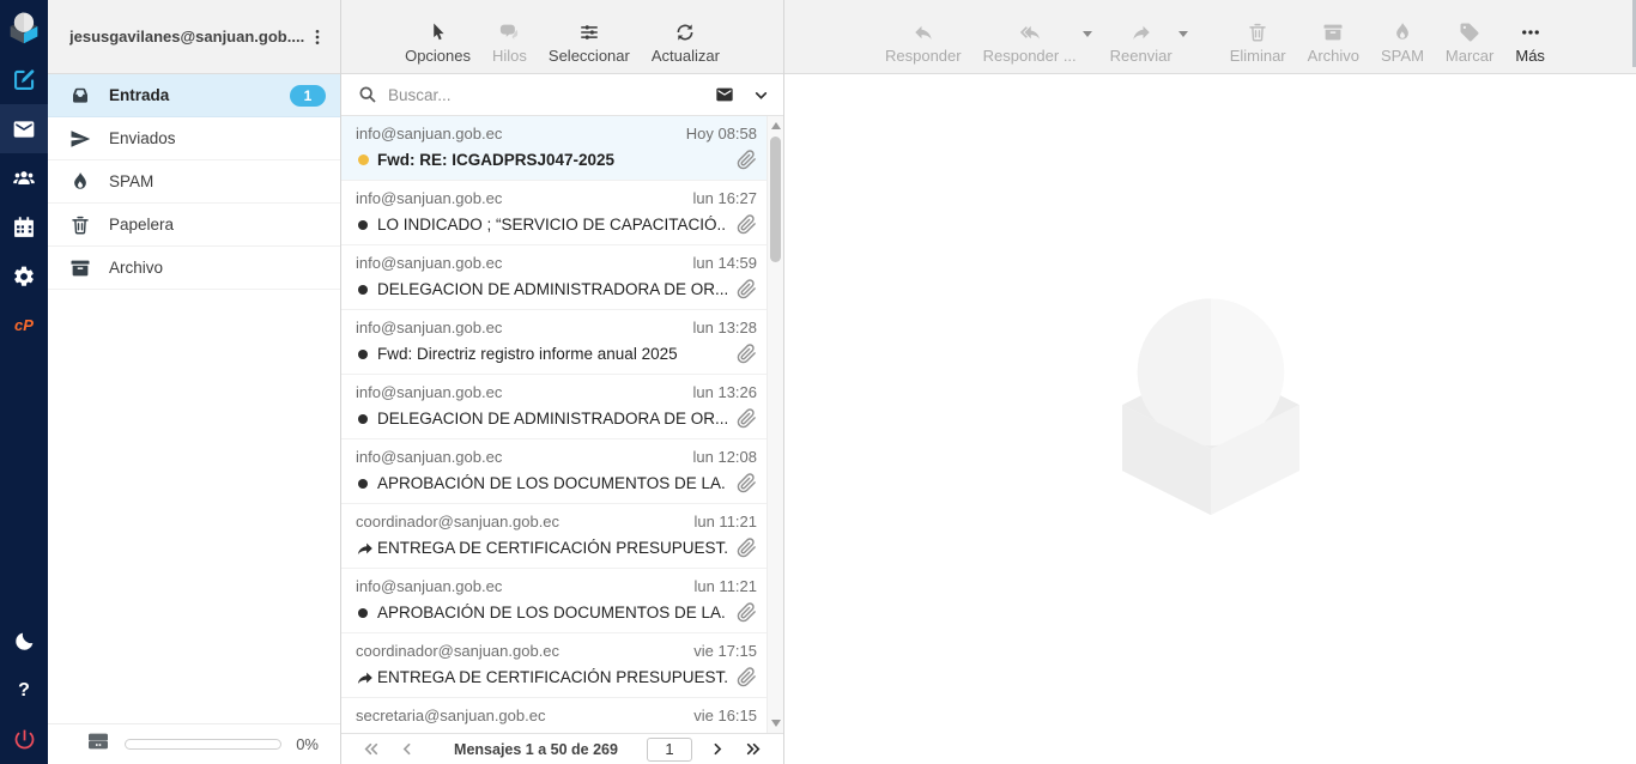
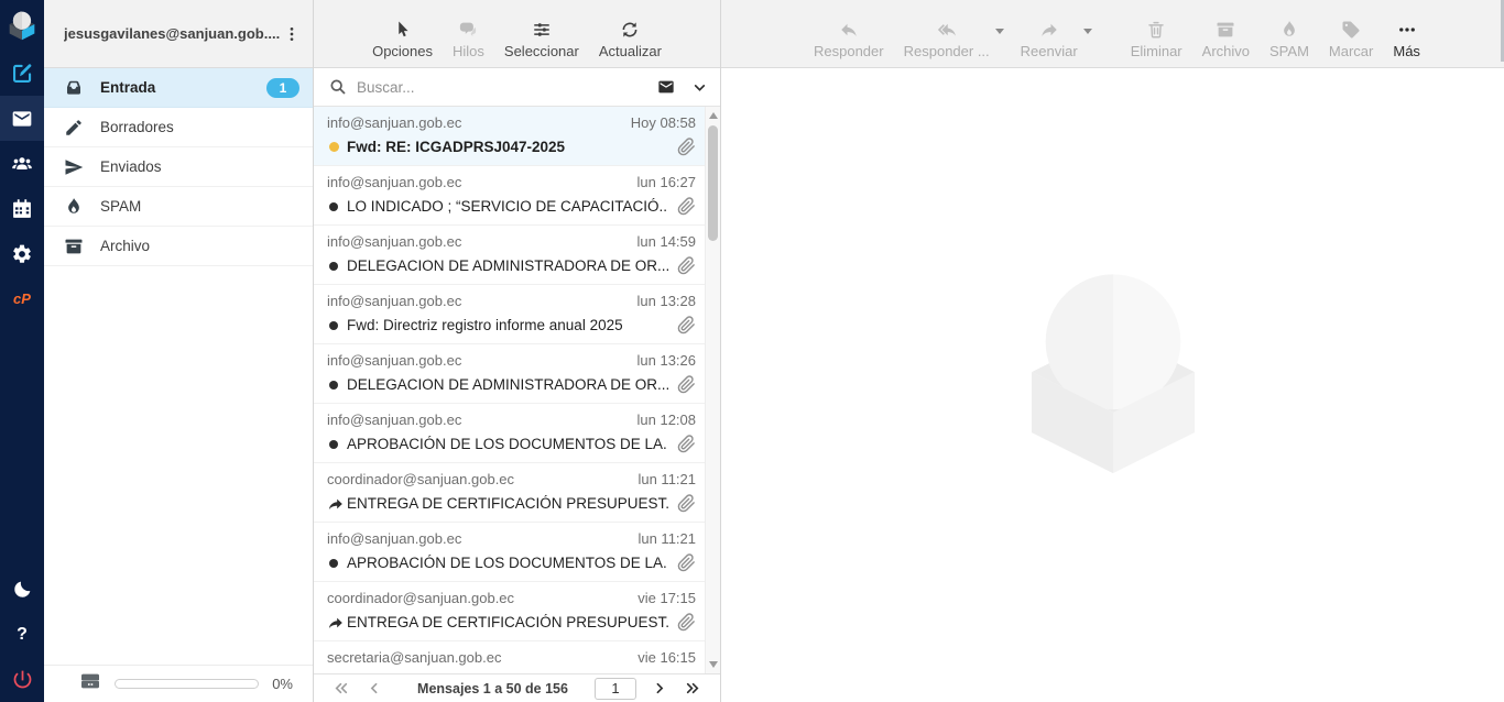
  cP
  ?
  jesusgavilanes@sanjuan.gob....
  Entrada
  1
+ Borradores
  Enviados
  SPAM
- Papelera
  Archivo
  0%
  Opciones
  Hilos
  Seleccionar
  Actualizar
  Buscar...
  info@sanjuan.gob.ec
  Hoy 08:58
  Fwd: RE: ICGADPRSJ047-2025
  info@sanjuan.gob.ec
  lun 16:27
  LO INDICADO ; “SERVICIO DE CAPACITACIÓ..
  info@sanjuan.gob.ec
  lun 14:59
  DELEGACION DE ADMINISTRADORA DE OR...
  info@sanjuan.gob.ec
  lun 13:28
  Fwd: Directriz registro informe anual 2025
  info@sanjuan.gob.ec
  lun 13:26
  DELEGACION DE ADMINISTRADORA DE OR...
  info@sanjuan.gob.ec
  lun 12:08
  APROBACIÓN DE LOS DOCUMENTOS DE LA.
  coordinador@sanjuan.gob.ec
  lun 11:21
  ENTREGA DE CERTIFICACIÓN PRESUPUEST.
  info@sanjuan.gob.ec
  lun 11:21
  APROBACIÓN DE LOS DOCUMENTOS DE LA.
  coordinador@sanjuan.gob.ec
  vie 17:15
  ENTREGA DE CERTIFICACIÓN PRESUPUEST.
  secretaria@sanjuan.gob.ec
  vie 16:15
- Mensajes 1 a 50 de 269
+ Mensajes 1 a 50 de 156
  1
  Responder
  Responder ...
  Reenviar
  Eliminar
  Archivo
  SPAM
  Marcar
  Más
